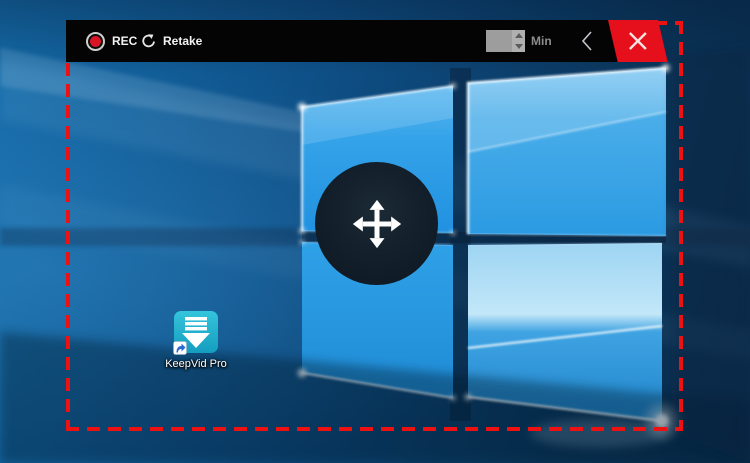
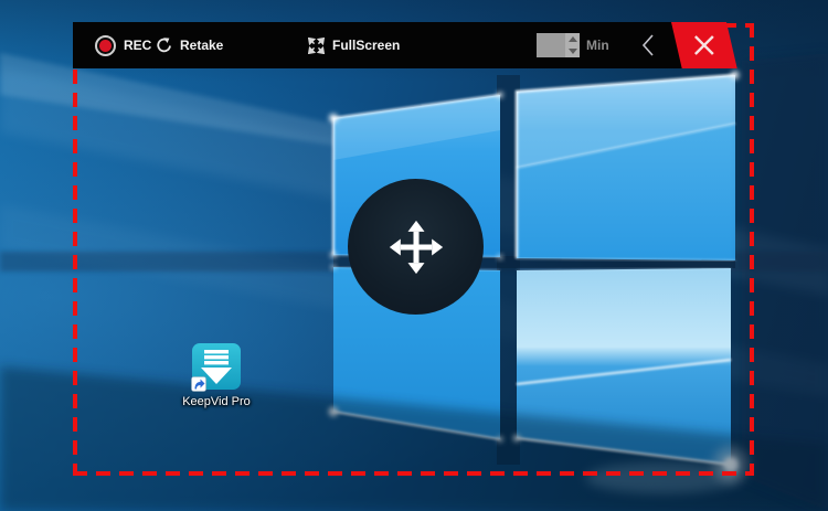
  KeepVid Pro
  REC
  Retake
+ FullScreen
  Min
